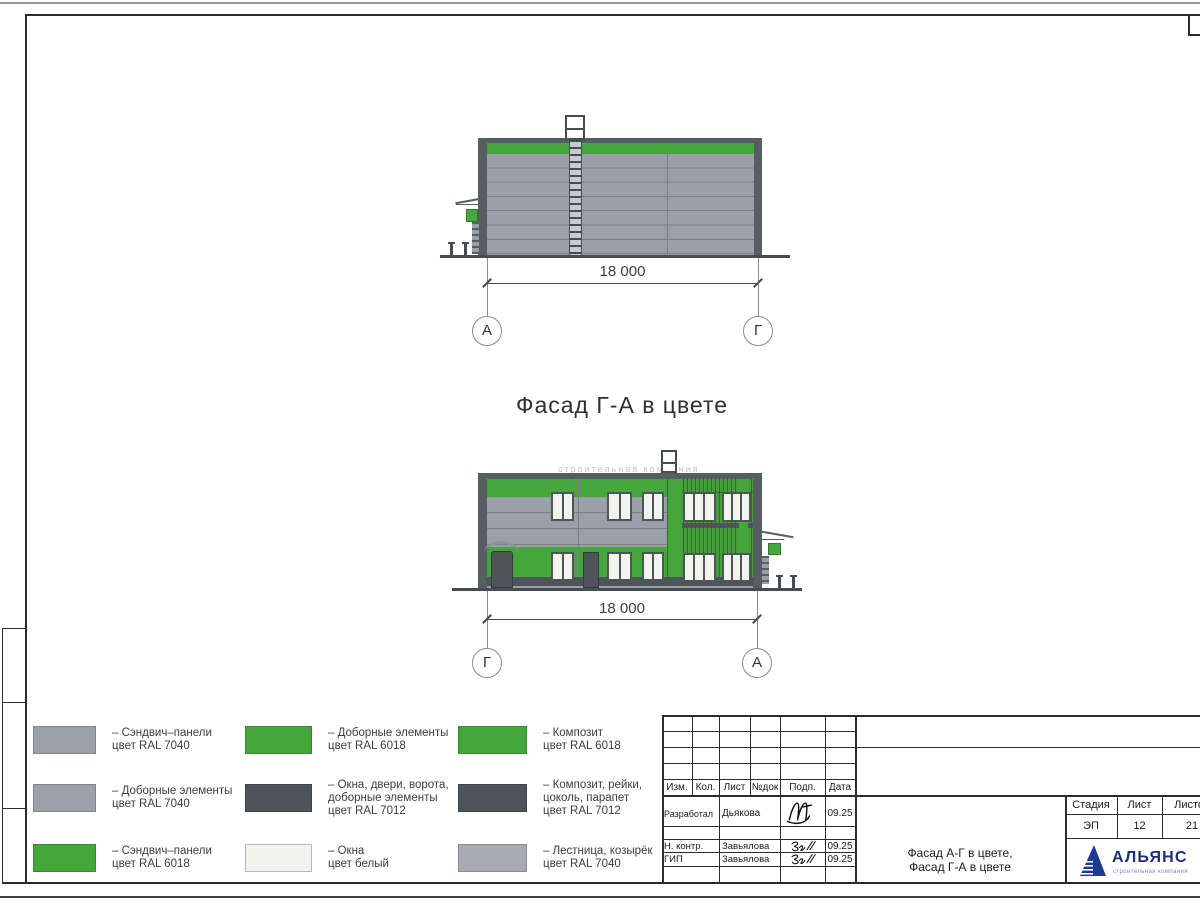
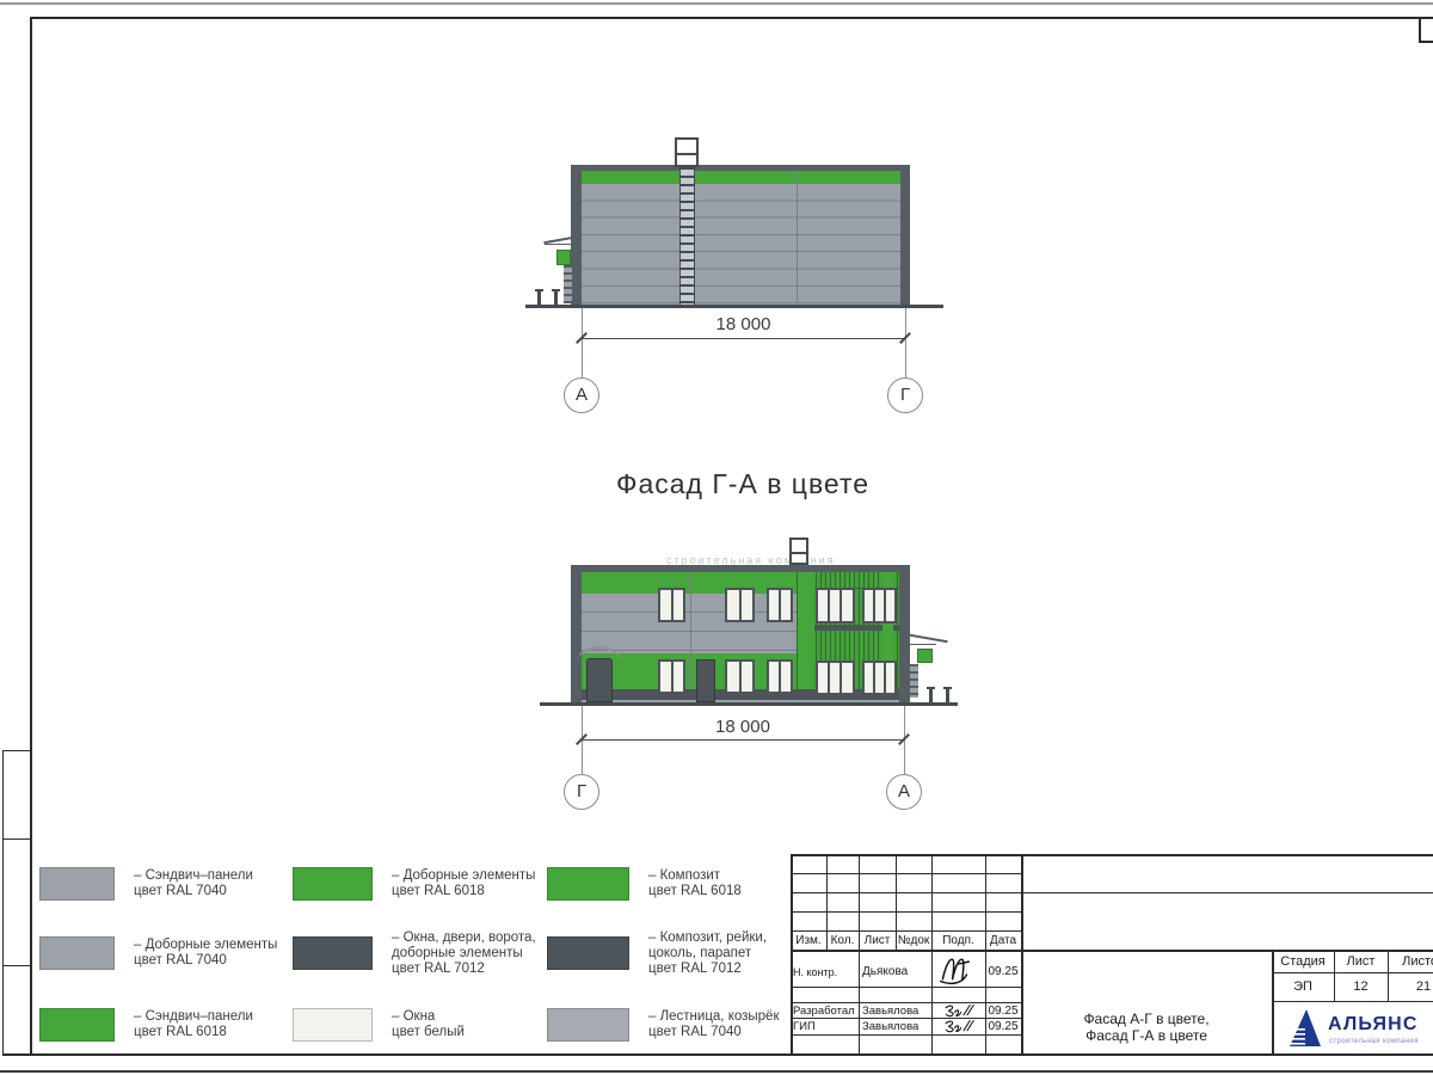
  18 000
  А
  Г
  Фасад Г-А в цвете
  строительная кония
  18 000
  Г
  А
  – Сэндвич–панели
  цвет RAL 7040
  – Доборные элементы
  цвет RAL 7040
  – Сэндвич–панели
  цвет RAL 6018
  – Доборные элементы
  цвет RAL 6018
  – Окна, двери, ворота,
  доборные элементы
  цвет RAL 7012
  – Окна
  цвет белый
  – Композит
  цвет RAL 6018
  – Композит, рейки,
  цоколь, парапет
  цвет RAL 7012
  – Лестница, козырёк
  цвет RAL 7040
  Изм.
  Кол.
  Лист
  №док
  Подп.
  Дата
- Разработал
+ Н. контр.
  Дьякова
  09.25
- Н. контр.
+ Разработал
  Завьялова
  09.25
  ГИП
  Завьялова
  09.25
  Стадия
  Лист
  ЭП
  12
  21
  Фасад А-Г в цвете,
  Фасад Г-А в цвете
  АЛЬЯНС
